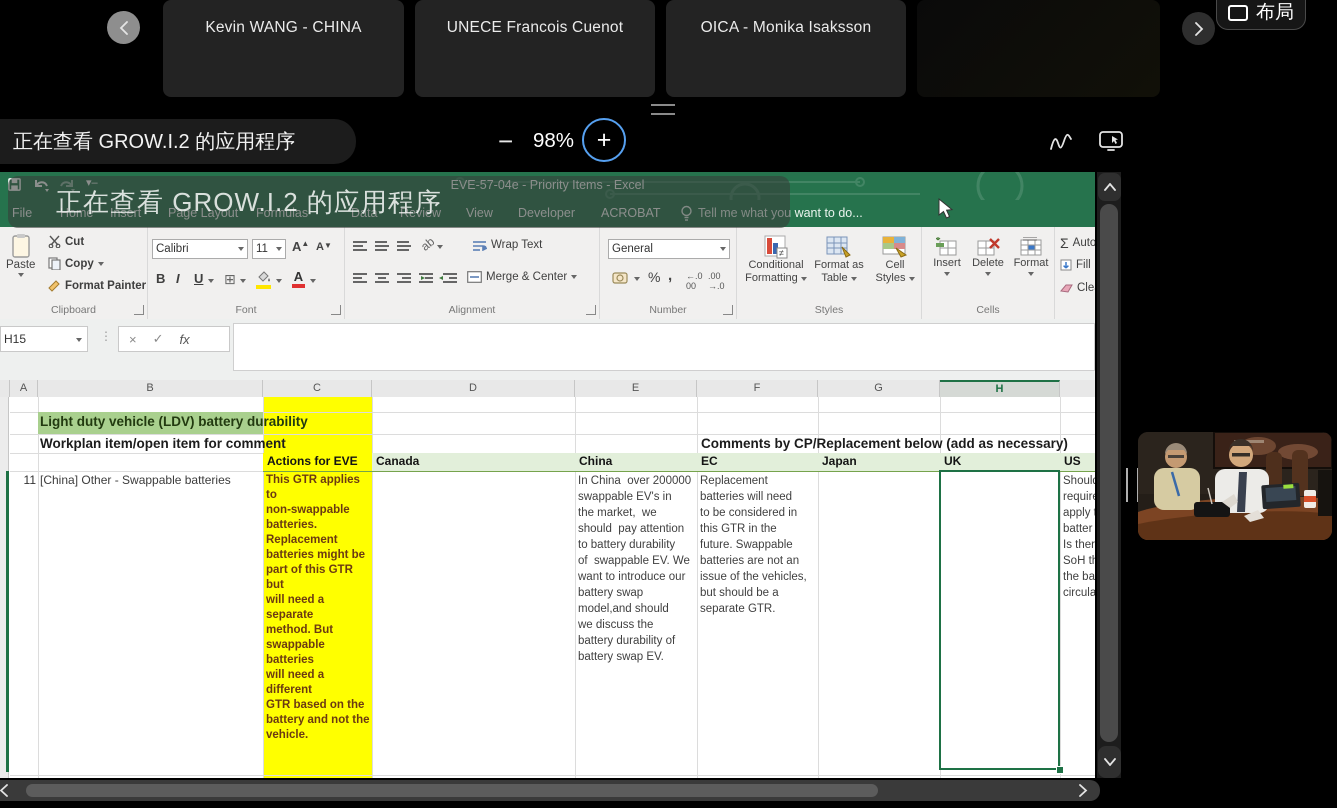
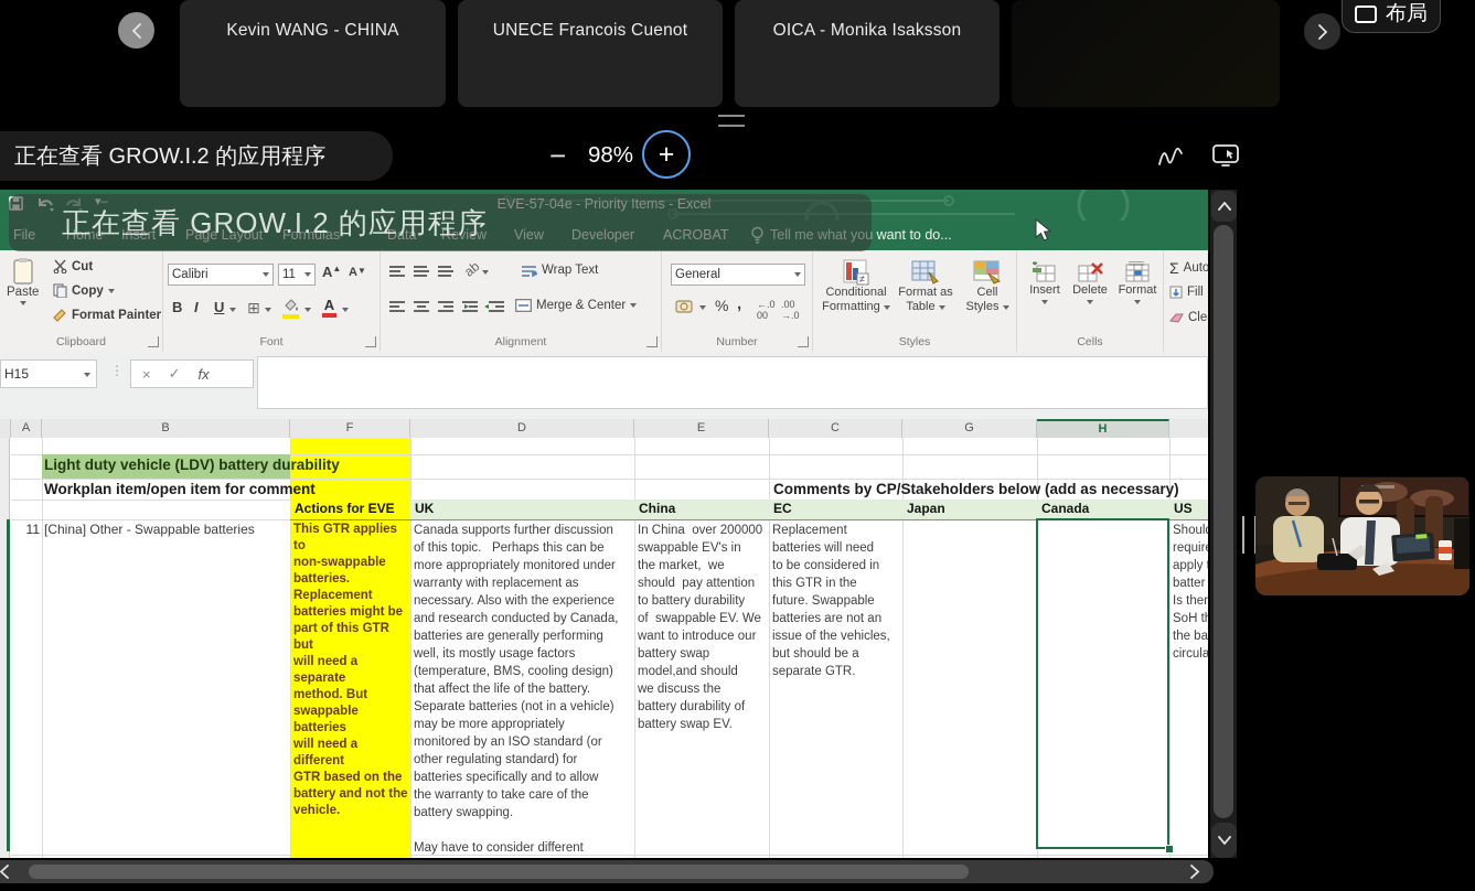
  Kevin WANG - CHINA
  UNECE Francois Cuenot
  OICA - Monika Isaksson
  布局
  正在查看 GROW.I.2 的应用程序
  −
  98%
  +
  ▾–
  EVE-57-04e - Priority Items - Excel
  File
  Home
  Insert
  Page Layout
  Formulas
  Data
  Review
  View
  Developer
  ACROBAT
  Tell me what you want to do...
  Paste
  Cut
  Copy
  Format Painter
  Clipboard
  Calibri
  11
  A▲
  A▼
  B
  I
  U
  ⊞
  A
  Font
  Wrap Text
  Merge & Center
  Alignment
  General
  %
  ,
  ←.0
  00
  .00
  →.0
  Number
  ≠
  Conditional
  Formatting
  Format as
  Table
  Cell
  Styles
  Styles
  Insert
  Delete
  Format
  Cells
  Σ
  Fill
  H15
  ⋮
  ×
  ✓
  fx
  A
  B
- C
+ F
  D
  E
- F
+ C
  G
  H
  Light duty vehicle (LDV) battery durability
  Workplan item/open item for comment
- Comments by CP/Replacement below (add as necessary)
+ Comments by CP/Stakeholders below (add as necessary)
  Actions for EVE
- Canada
+ UK
  China
  EC
  Japan
- UK
+ Canada
  US
  11
  [China] Other - Swappable batteries
  This GTR applies to
  non-swappable
  batteries.
  Replacement
  batteries might be
  part of this GTR but
  will need a separate
  method. But
  swappable batteries
  will need a different
  GTR based on the
  battery and not the
  vehicle.
+ Canada supports further discussion
+ of this topic. Perhaps this can be
+ more appropriately monitored under
+ warranty with replacement as
+ necessary. Also with the experience
+ and research conducted by Canada,
+ batteries are generally performing
+ well, its mostly usage factors
+ (temperature, BMS, cooling design)
+ that affect the life of the battery.
+ Separate batteries (not in a vehicle)
+ may be more appropriately
+ monitored by an ISO standard (or
+ other regulating standard) for
+ batteries specifically and to allow
+ the warranty to take care of the
+ battery swapping.
+ May have to consider different
  In China over 200000
  swappable EV's in
  the market, we
  should pay attention
  to battery durability
  of swappable EV. We
  want to introduce our
  battery swap
  model,and should
  we discuss the
  battery durability of
  battery swap EV.
  Replacement
  batteries will need
  to be considered in
  this GTR in the
  future. Swappable
  batteries are not an
  issue of the vehicles,
  but should be a
  separate GTR.
  Shoul
  requir
  apply
  batter
  Is ther
  SoH th
  the ba
  circula
  正在查看 GROW.I.2 的应用程序
